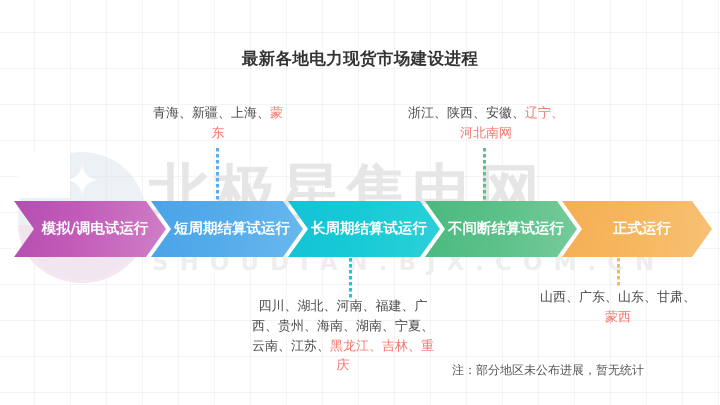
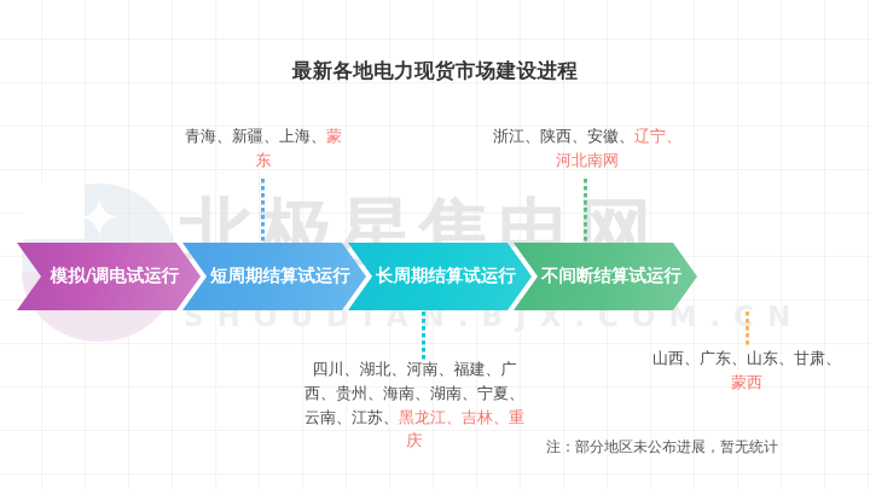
  ✦
  ✦
  北极星售电网
  SHOUDIAN.BJX.COM.CN
  最新各地电力现货市场建设进程
  模拟/调电试运行
  短周期结算试运行
  长周期结算试运行
  不间断结算试运行
- 正式运行
  青海、新疆、上海、蒙东
  浙江、陕西、安徽、辽宁、河北南网
  四川、湖北、河南、福建、广西、贵州、海南、湖南、宁夏、云南、江苏、黑龙江、吉林、重庆
  山西、广东、山东、甘肃、蒙西
  注：部分地区未公布进展，暂无统计
